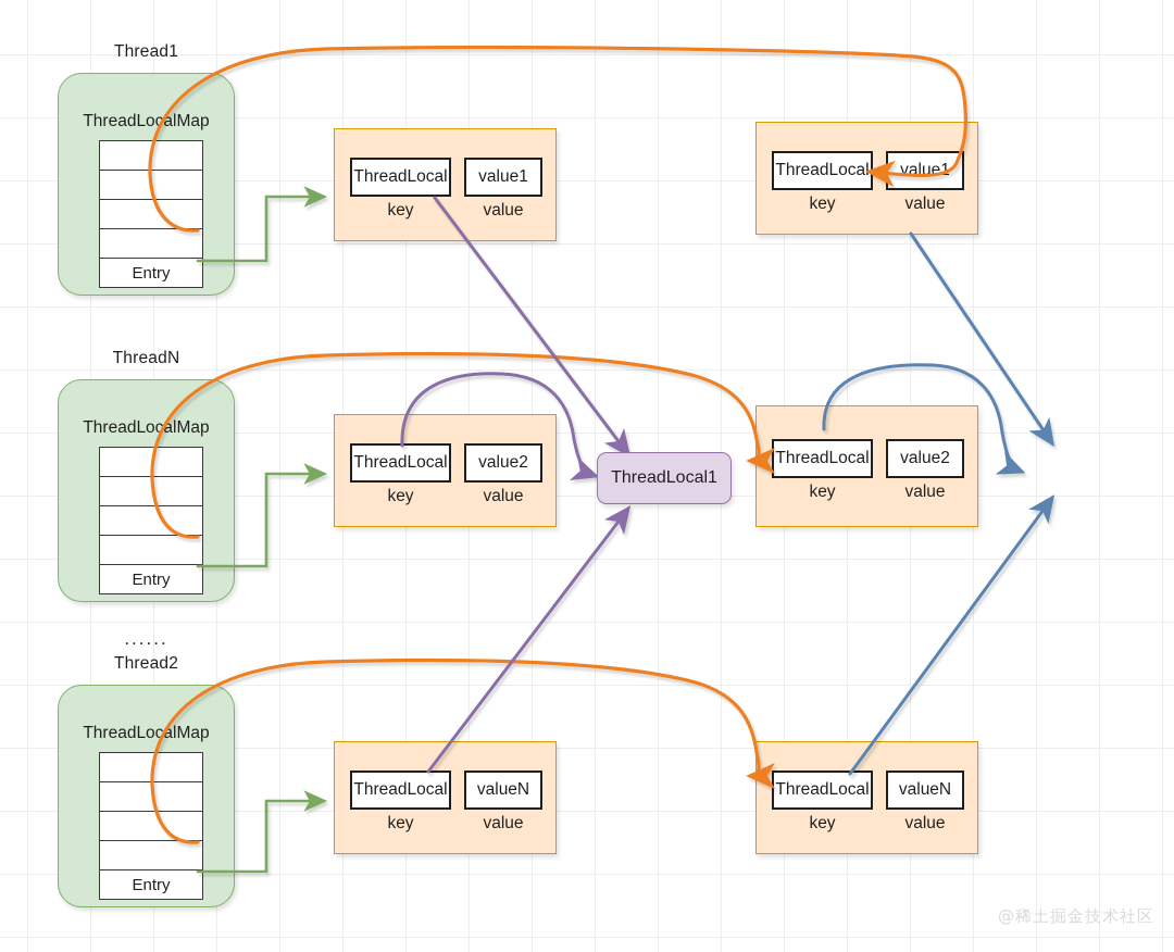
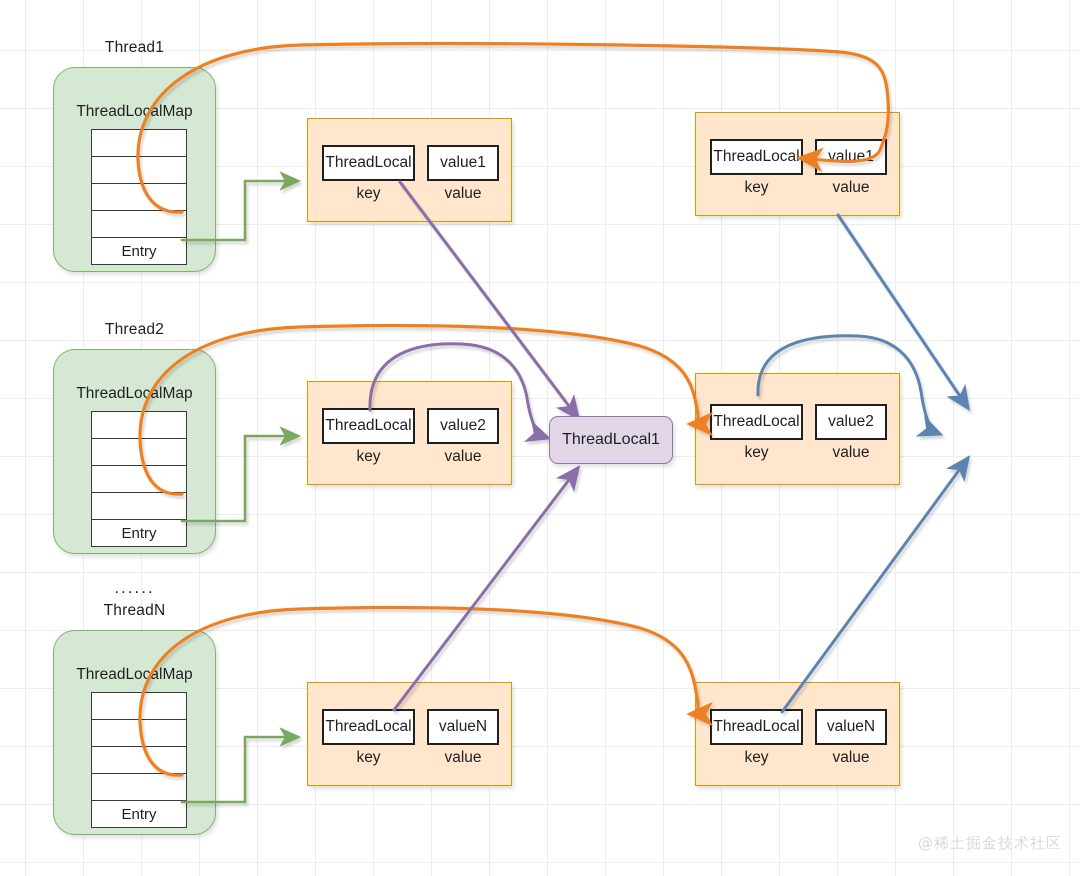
  Thread1
  ThreadLocalMap
  Entry
- ThreadN
+ Thread2
  ThreadLocalMap
  Entry
  ......
- Thread2
+ ThreadN
  ThreadLocalMap
  Entry
  ThreadLocal
  value1
  key
  value
  ThreadLocal
  value2
  key
  value
  ThreadLocal
  valueN
  key
  value
  ThreadLocal
  value1
  key
  value
  ThreadLocal
  value2
  key
  value
  ThreadLocal
  valueN
  key
  value
  ThreadLocal1
  @稀土掘金技术社区
